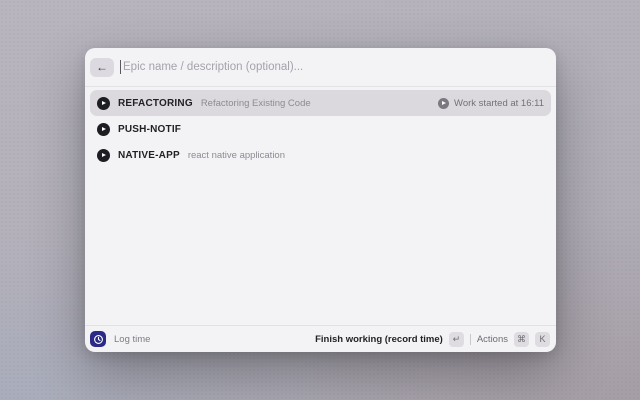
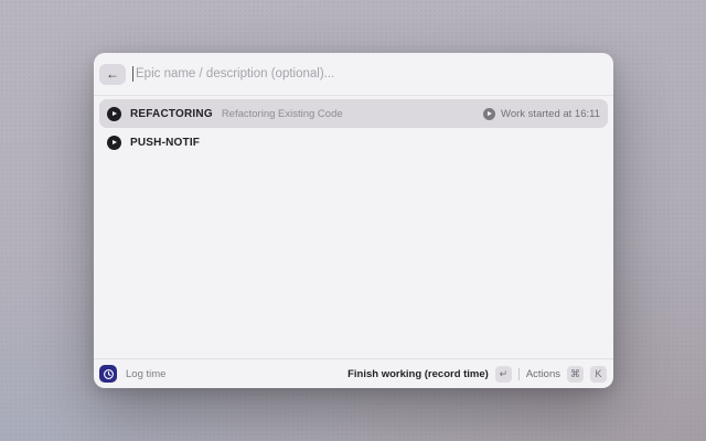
  ←
  Epic name / description (optional)...
  REFACTORING
  Refactoring Existing Code
  Work started at 16:11
  PUSH-NOTIF
- NATIVE-APP
- react native application
  Log time
  Finish working (record time)
  ↵
  Actions
  ⌘
  K
